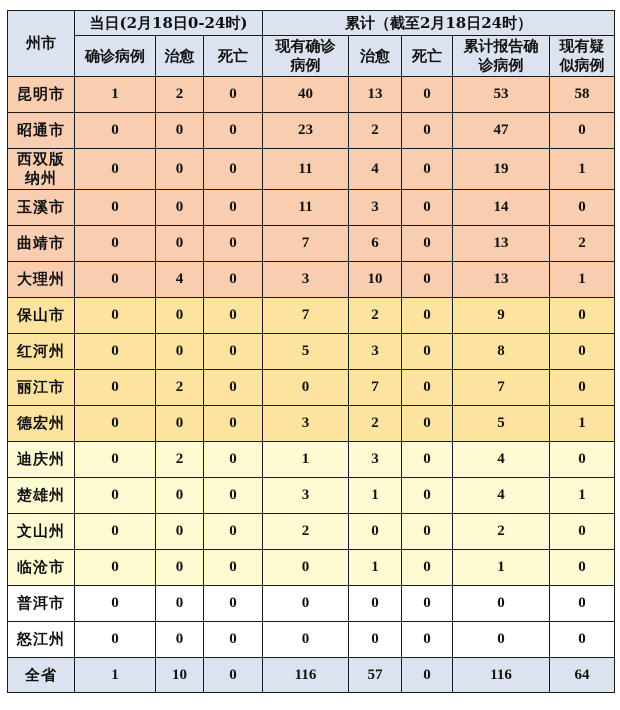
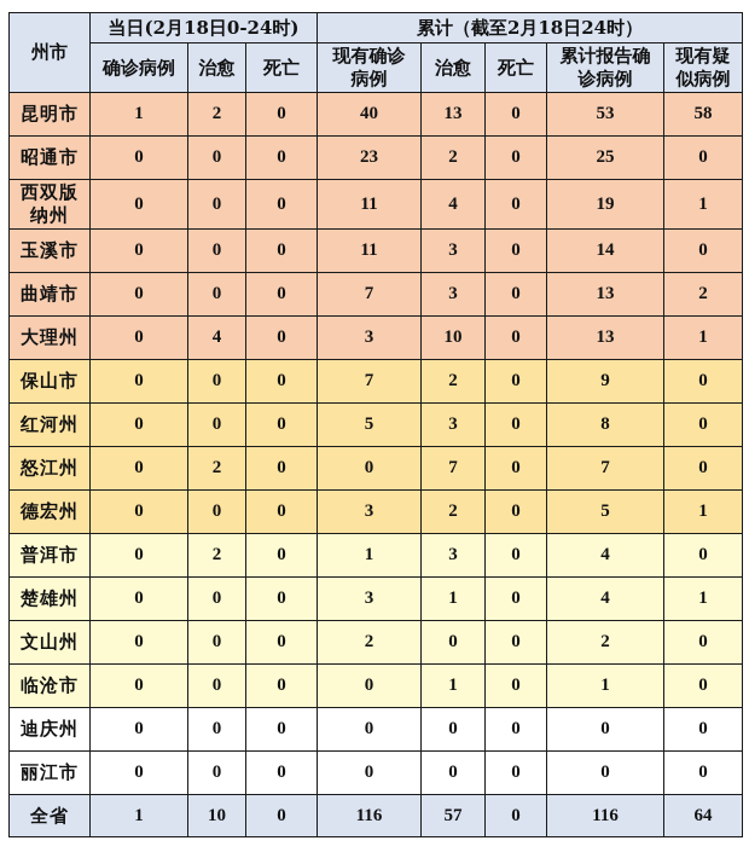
  州市	当日(2月18日0-24时)	累计（截至2月18日24时）
  确诊病例	治愈	死亡	现有确诊病例	治愈	死亡	累计报告确诊病例	现有疑似病例
  昆明市	1	2	0	40	13	0	53	58
- 昭通市	0	0	0	23	2	0	47	0
+ 昭通市	0	0	0	23	2	0	25	0
  西双版纳州	0	0	0	11	4	0	19	1
  玉溪市	0	0	0	11	3	0	14	0
- 曲靖市	0	0	0	7	6	0	13	2
+ 曲靖市	0	0	0	7	3	0	13	2
  大理州	0	4	0	3	10	0	13	1
  保山市	0	0	0	7	2	0	9	0
  红河州	0	0	0	5	3	0	8	0
- 丽江市	0	2	0	0	7	0	7	0
+ 怒江州	0	2	0	0	7	0	7	0
  德宏州	0	0	0	3	2	0	5	1
- 迪庆州	0	2	0	1	3	0	4	0
+ 普洱市	0	2	0	1	3	0	4	0
  楚雄州	0	0	0	3	1	0	4	1
  文山州	0	0	0	2	0	0	2	0
  临沧市	0	0	0	0	1	0	1	0
- 普洱市	0	0	0	0	0	0	0	0
+ 迪庆州	0	0	0	0	0	0	0	0
- 怒江州	0	0	0	0	0	0	0	0
+ 丽江市	0	0	0	0	0	0	0	0
  全省	1	10	0	116	57	0	116	64
